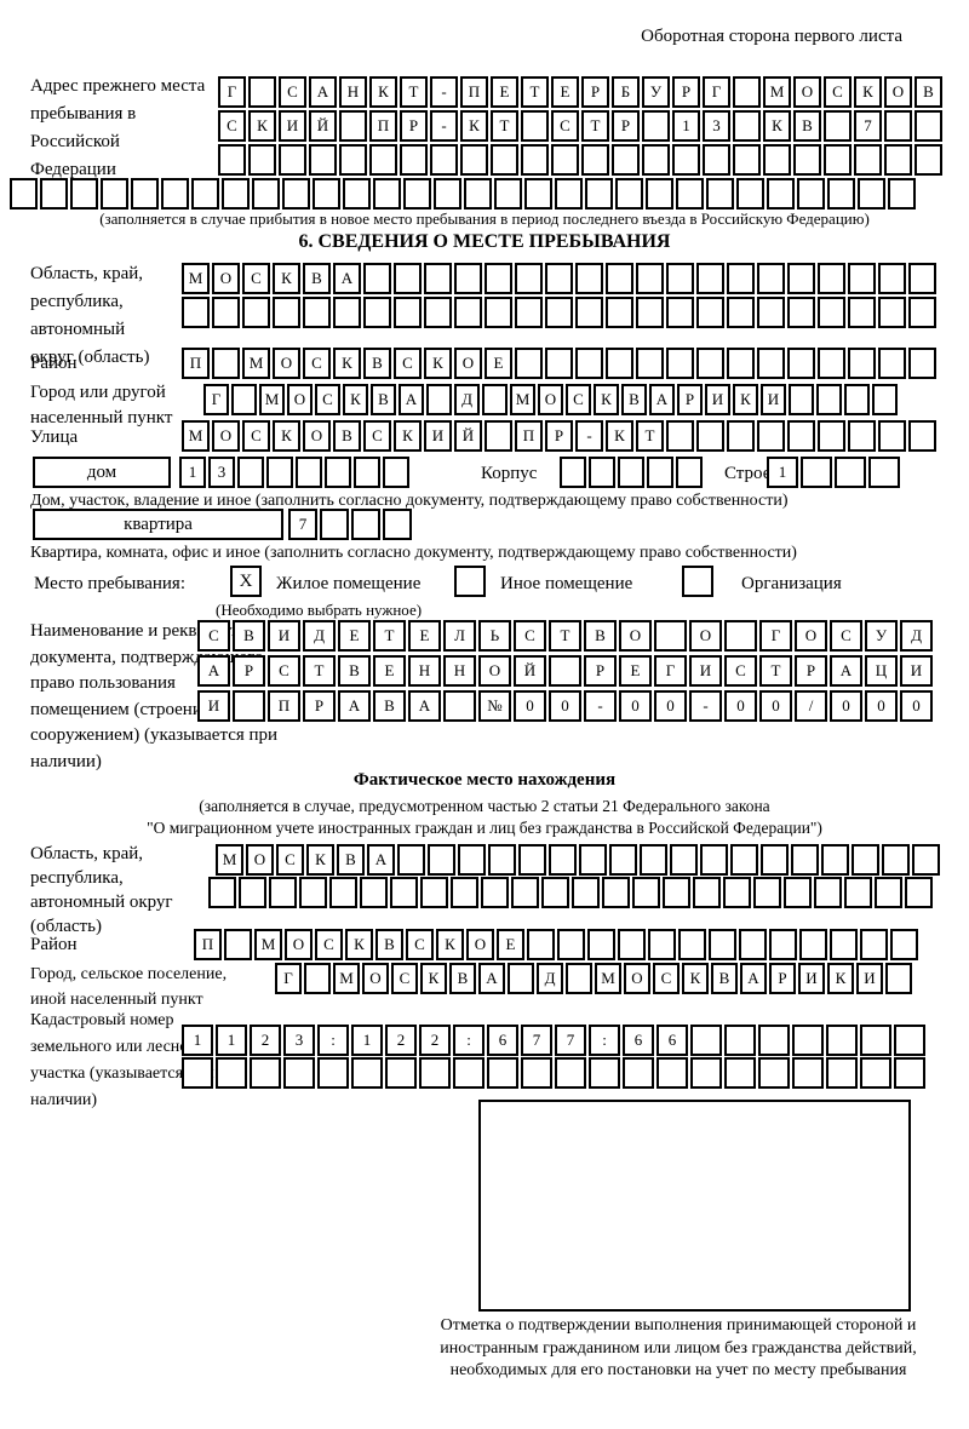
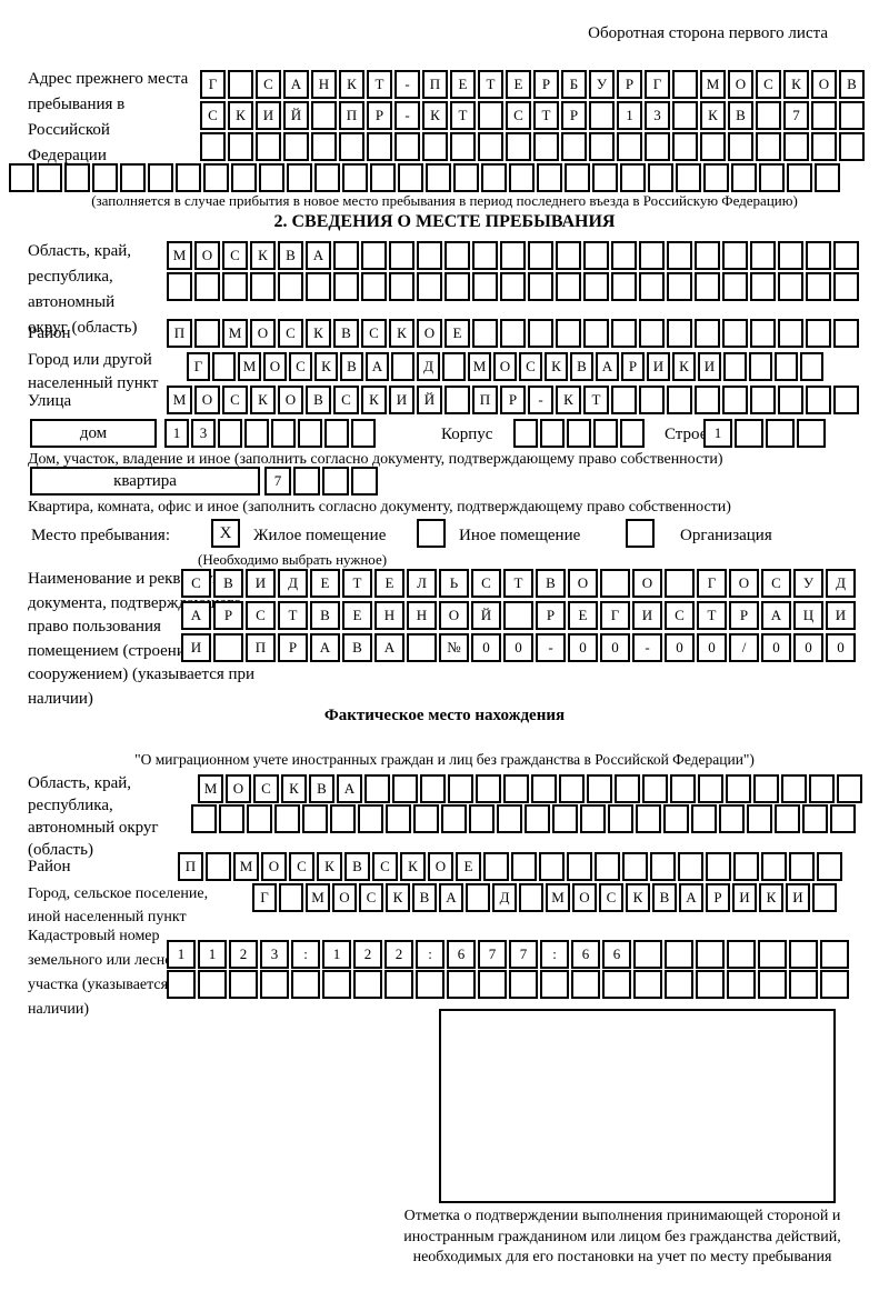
  Оборотная сторона первого листа
  Адрес прежнего места пребывания в Российской Федерации
  Г С А Н К Т - П Е Т Е Р Б У Р Г М О С К О В
  С К И Й П Р - К Т С Т Р 1 3 К В 7
  (заполняется в случае прибытия в новое место пребывания в период последнего въезда в Российскую Федерацию)
- 6. СВЕДЕНИЯ О МЕСТЕ ПРЕБЫВАНИЯ
+ 2. СВЕДЕНИЯ О МЕСТЕ ПРЕБЫВАНИЯ
  Область, край, республика, автономный округ (область)
  М О С К В А
  Район
  П М О С К В С К О Е
  Город или другой населенный пункт
  Г М О С К В А Д М О С К В А Р И К И
  Улица
  М О С К О В С К И Й П Р - К Т
  дом
  1 3
  Корпус
  1
  Дом, участок, владение и иное (заполнить согласно документу, подтверждающему право собственности)
  квартира
  7
  Квартира, комната, офис и иное (заполнить согласно документу, подтверждающему право собственности)
  Место пребывания:
  X
  Жилое помещение
  Иное помещение
  Организация
  (Необходимо выбрать нужное)
  Наименование и рекв документа, подтверж право пользования помещением (строен сооружением) (указывается при наличии)
  С В И Д Е Т Е Л Ь С Т В О О Г О С У Д
  А Р С Т В Е Н Н О Й Р Е Г И С Т Р А Ц И
  И П Р А В А № 0 0 - 0 0 - 0 0 / 0 0 0
  Фактическое место нахождения
- (заполняется в случае, предусмотренном частью 2 статьи 21 Федерального закона
  "О миграционном учете иностранных граждан и лиц без гражданства в Российской Федерации")
  Область, край, республика, автономный округ (область)
  М О С К В А
  Район
  П М О С К В С К О Е
  Город, сельское поселение, иной населенный пункт
  Г М О С К В А Д М О С К В А Р И К И
  Кадастровый номер земельного или лесн участка (указывается наличии)
  1 1 2 3 : 1 2 2 : 6 7 7 : 6 6
  Отметка о подтверждении выполнения принимающей стороной и иностранным гражданином или лицом без гражданства действий, необходимых для его постановки на учет по месту пребывания
